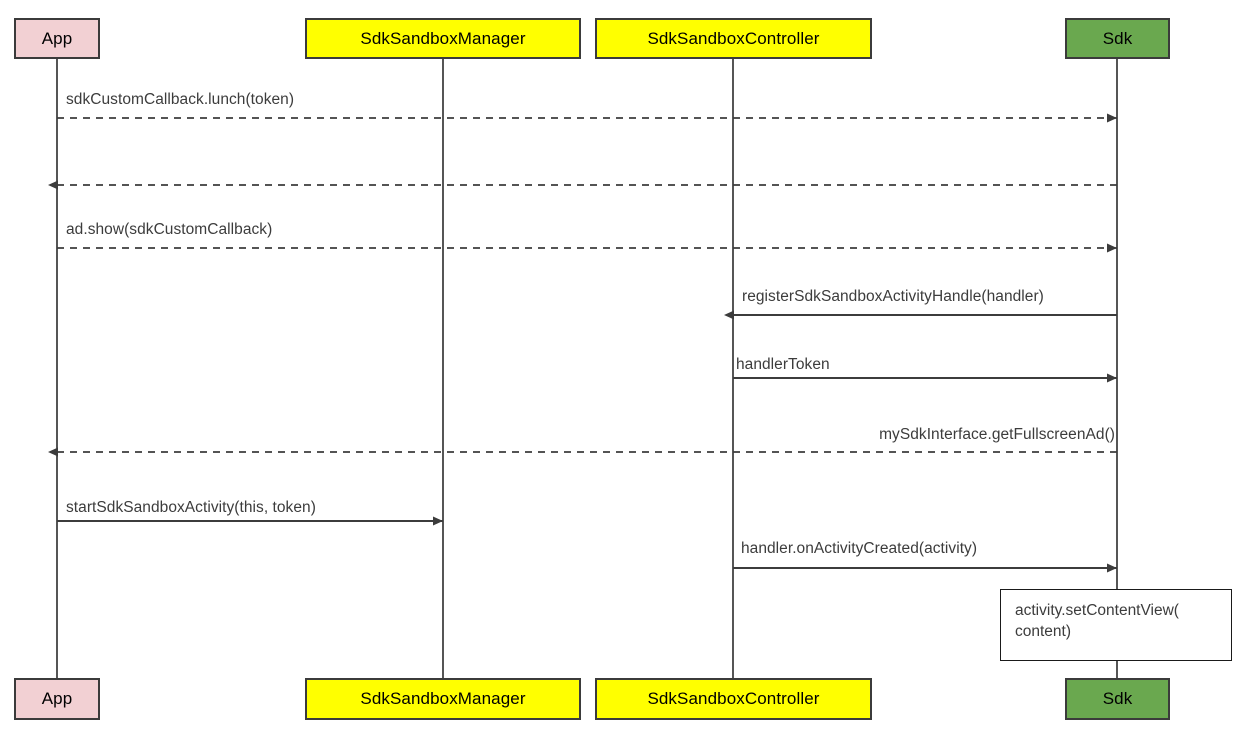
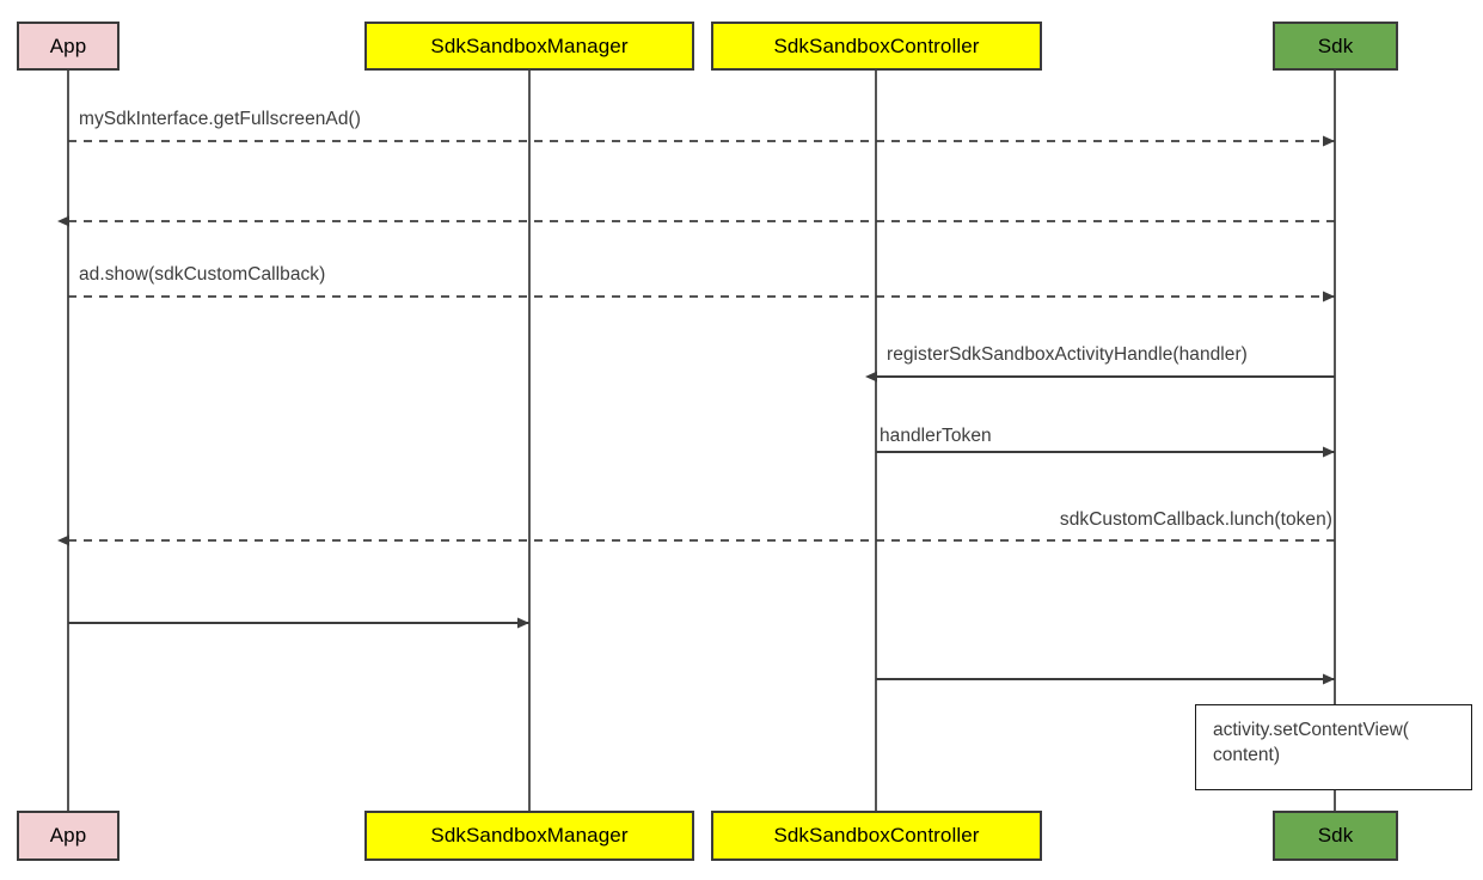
  App
  SdkSandboxManager
  SdkSandboxController
  Sdk
  App
  SdkSandboxManager
  SdkSandboxController
  Sdk
- sdkCustomCallback.lunch(token)
+ mySdkInterface.getFullscreenAd()
  ad.show(sdkCustomCallback)
  registerSdkSandboxActivityHandle(handler)
  handlerToken
- mySdkInterface.getFullscreenAd()
+ sdkCustomCallback.lunch(token)
- startSdkSandboxActivity(this, token)
- handler.onActivityCreated(activity)
  activity.setContentView(
  content)
